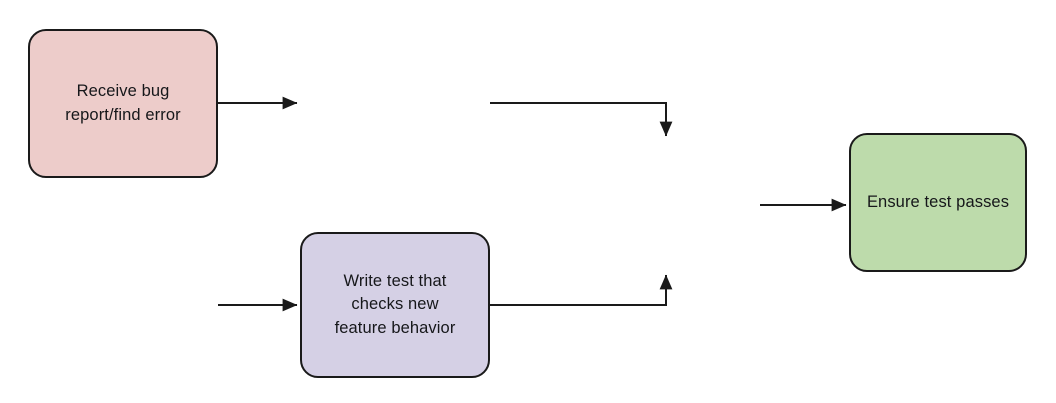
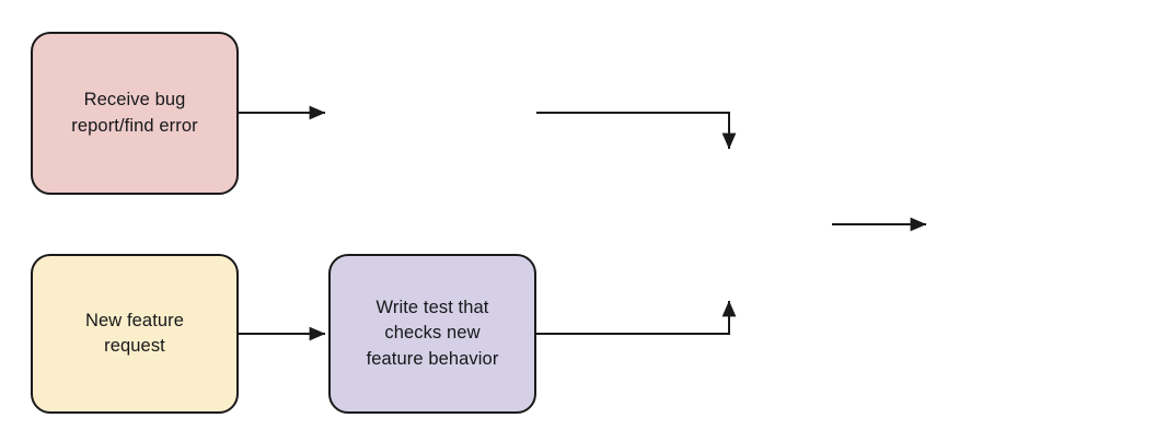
  Receive bug
  report/find error
+ New feature
+ request
  Write test that
  checks new
  feature behavior
- Ensure test passes
